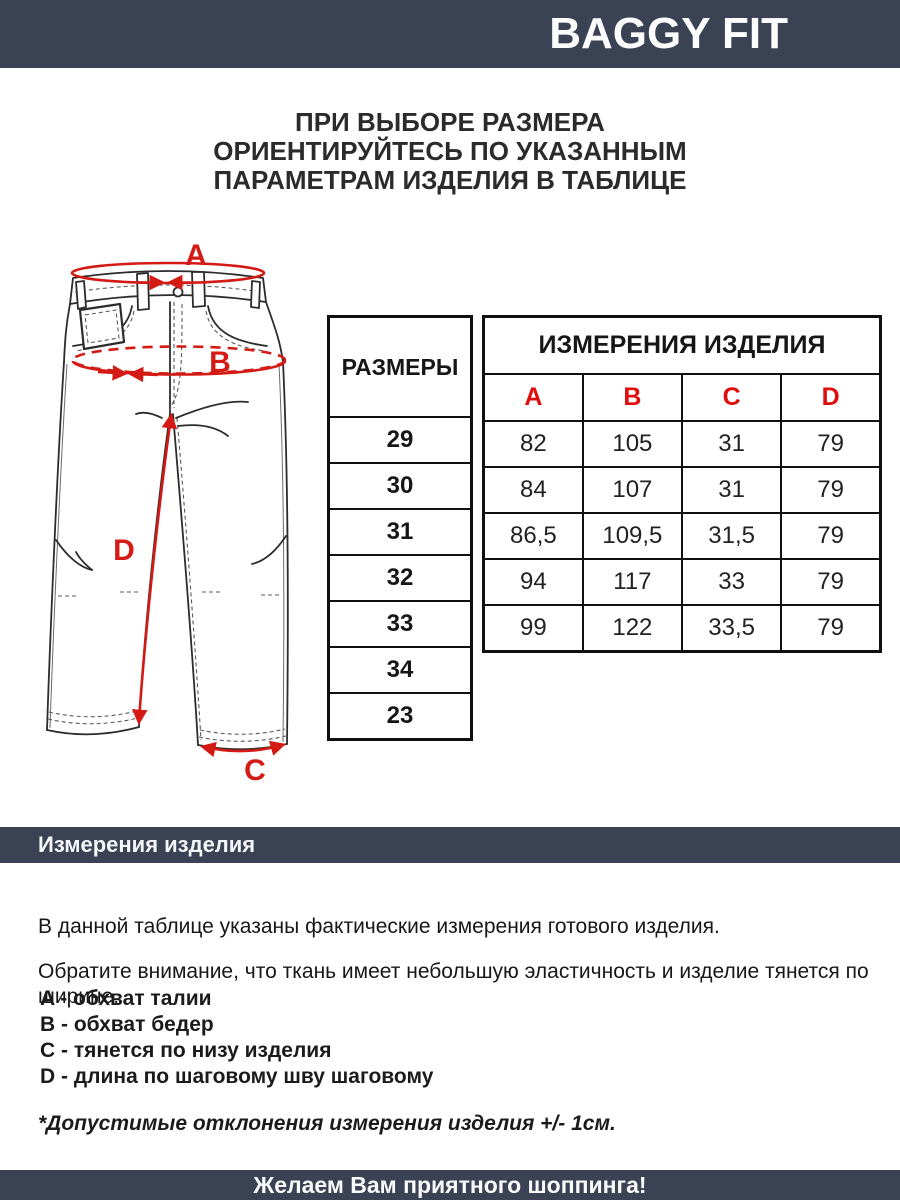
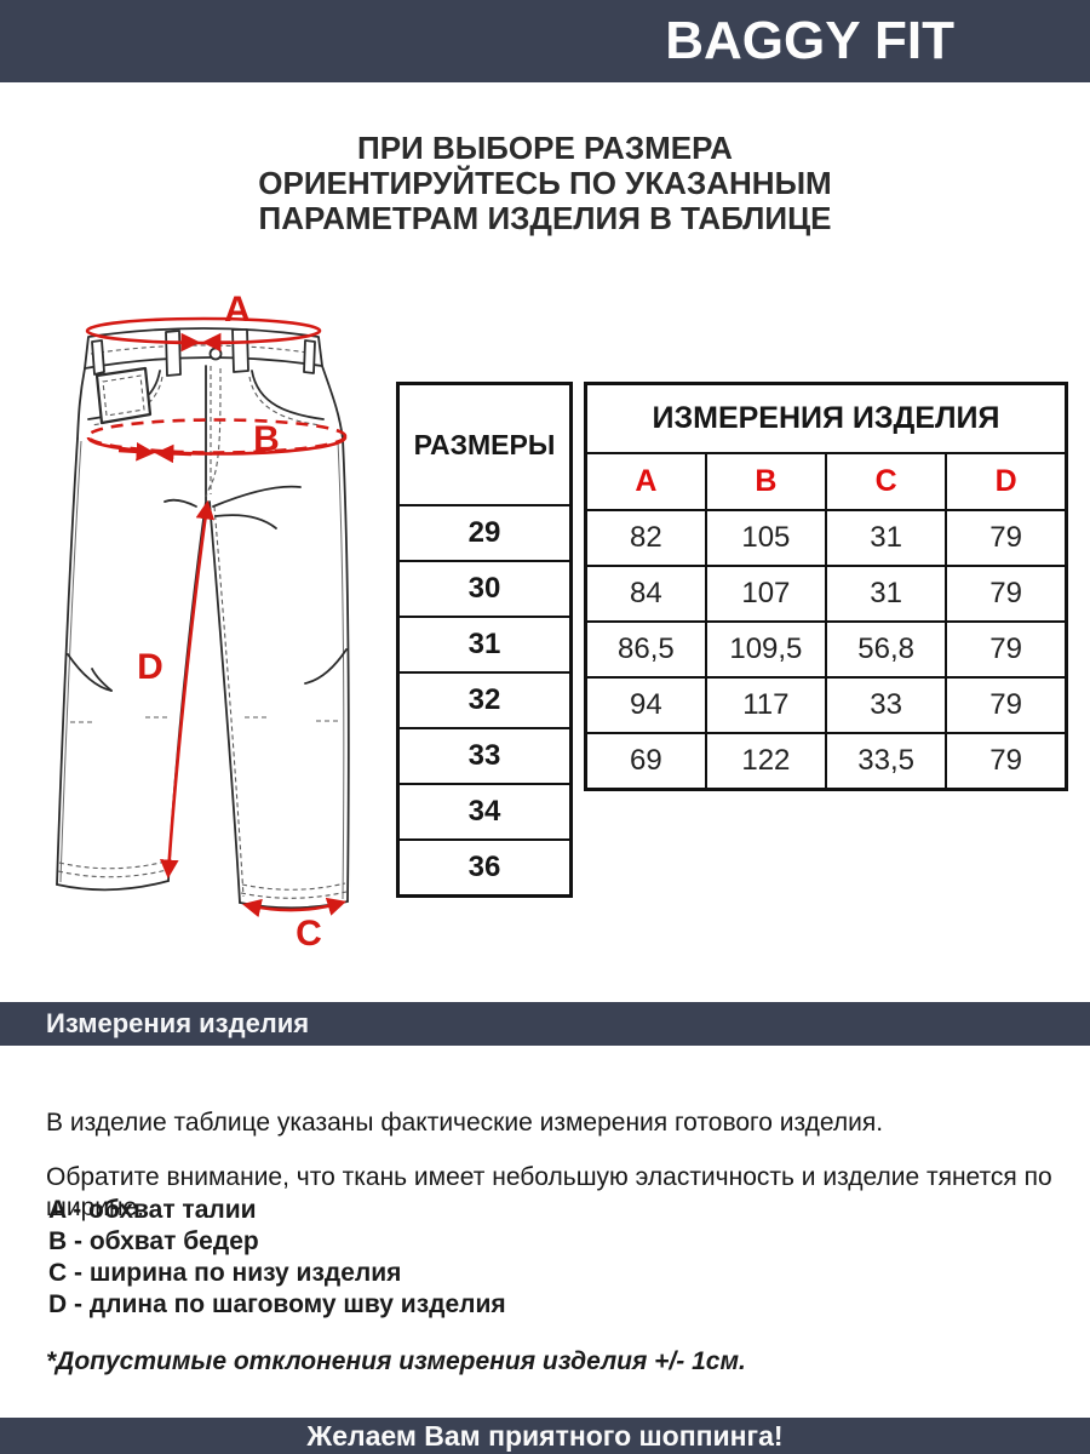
  BAGGY FIT
  ПРИ ВЫБОРЕ РАЗМЕРА
  ОРИЕНТИРУЙТЕСЬ ПО УКАЗАННЫМ
  ПАРАМЕТРАМ ИЗДЕЛИЯ В ТАБЛИЦЕ
  A
  B
  D
  C
  РАЗМЕРЫ
  29
  30
  31
  32
  33
  34
- 23
+ 36
  ИЗМЕРЕНИЯ ИЗДЕЛИЯ
  A	B	C	D
  82	105	31	79
  84	107	31	79
- 86,5	109,5	31,5	79
+ 86,5	109,5	56,8	79
  94	117	33	79
- 99	122	33,5	79
+ 69	122	33,5	79
  Измерения изделия
- В данной таблице указаны фактические измерения готового изделия.
+ В изделие таблице указаны фактические измерения готового изделия.
  Обратите внимание, что ткань имеет небольшую эластичность и изделие тянется по ширине.
  A - обхват талии
  B - обхват бедер
- C - тянется по низу изделия
+ C - ширина по низу изделия
- D - длина по шаговому шву шаговому
+ D - длина по шаговому шву изделия
  *Допустимые отклонения измерения изделия +/- 1см.
  Желаем Вам приятного шоппинга!
